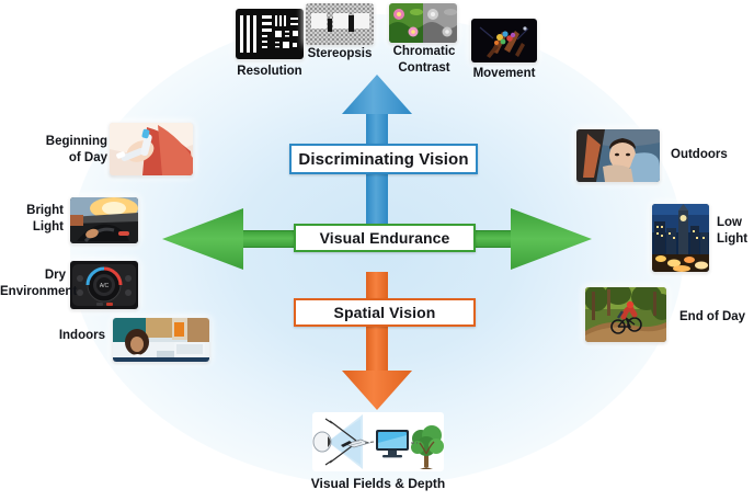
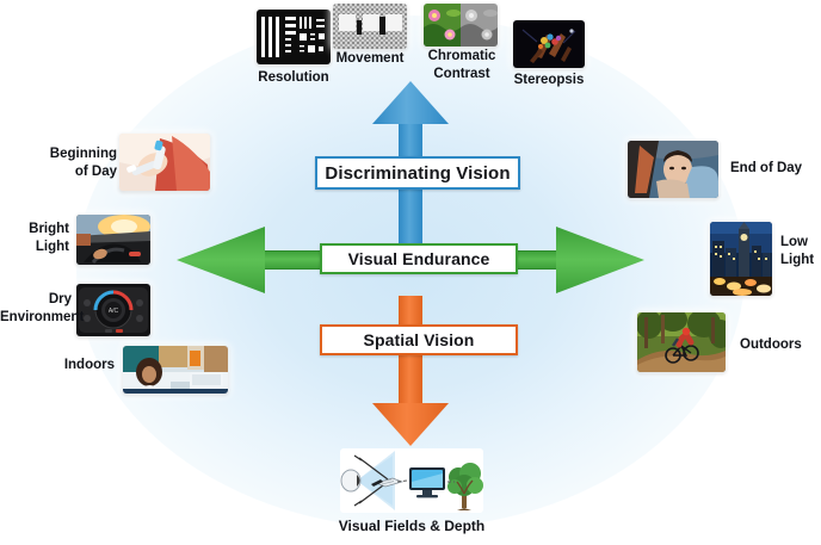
  Discriminating Vision
  Visual Endurance
  Spatial Vision
  Resolution
- Stereopsis
+ Movement
  Chromatic
  Contrast
- Movement
+ Stereopsis
  Beginning
  of Day
  Bright
  Light
  Dry
  Environment
  Indoors
- Outdoors
+ End of Day
  Low
  Light
- End of Day
+ Outdoors
  Visual Fields & Depth
